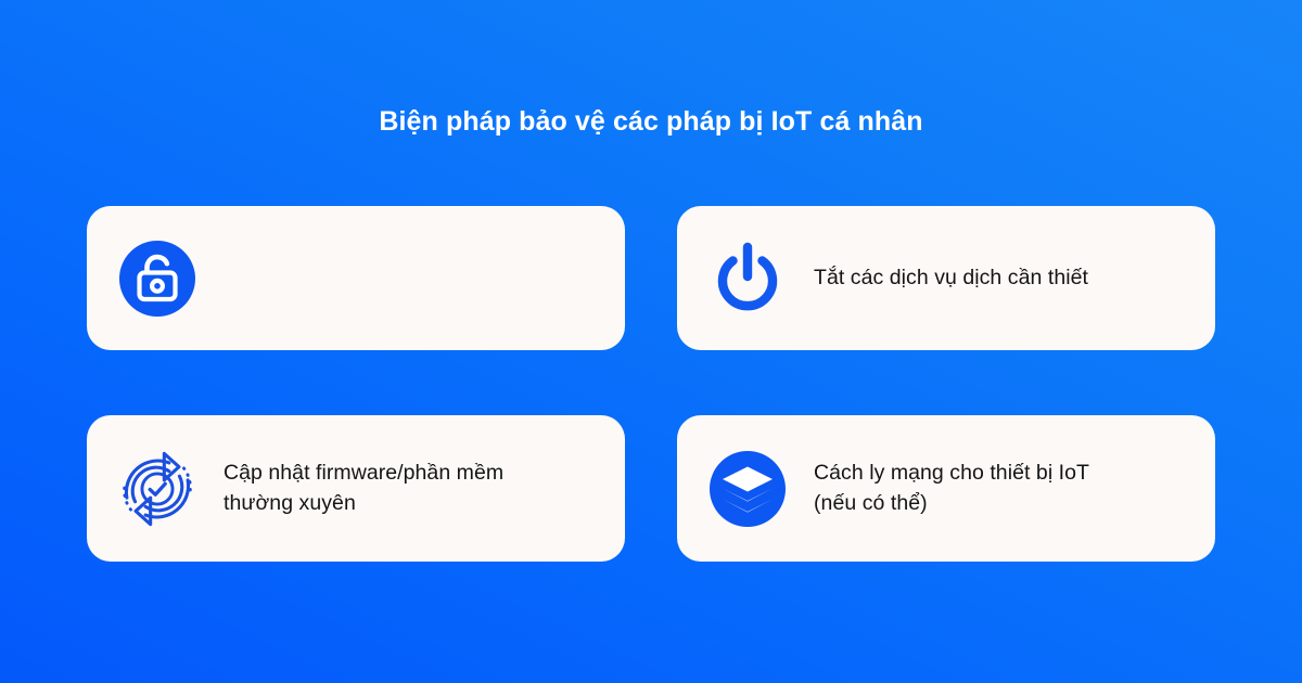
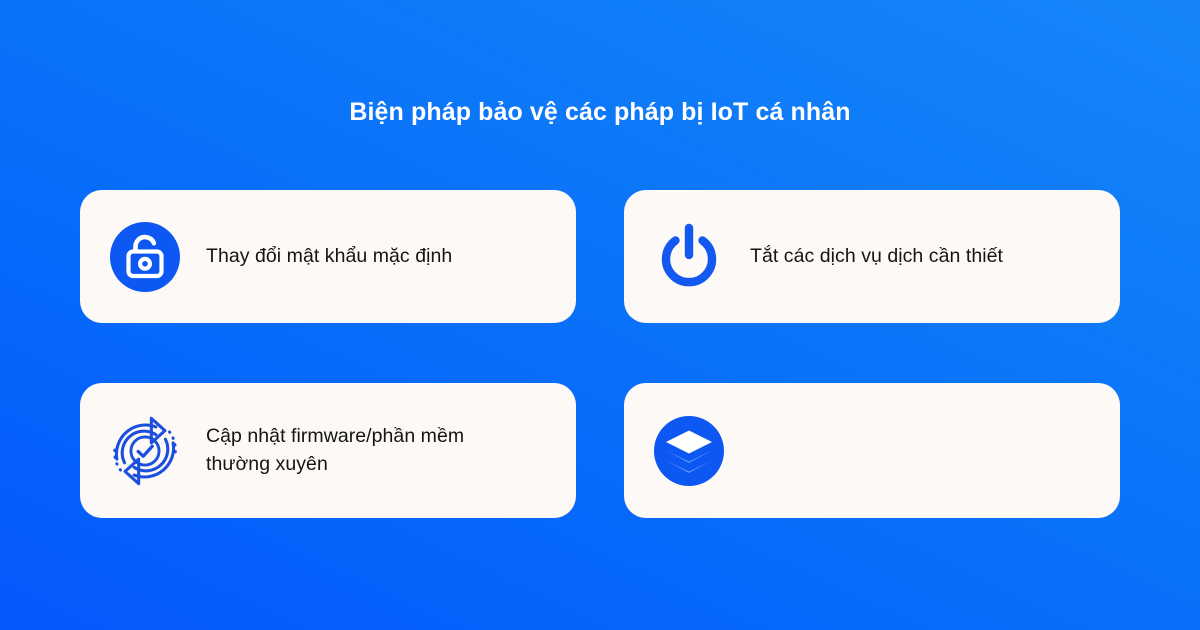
  Biện pháp bảo vệ các pháp bị IoT cá nhân
+ Thay đổi mật khẩu mặc định
  Tắt các dịch vụ dịch cần thiết
  Cập nhật firmware/phần mềm
  thường xuyên
- Cách ly mạng cho thiết bị IoT
- (nếu có thể)
